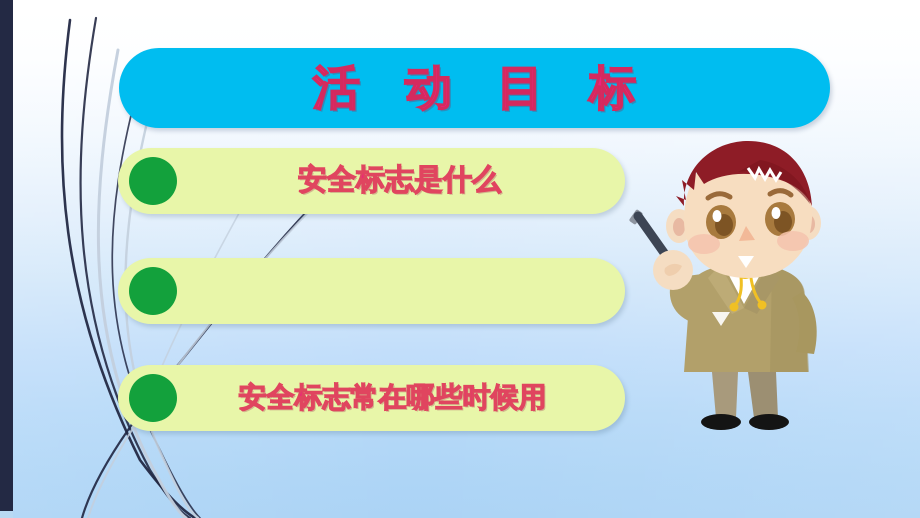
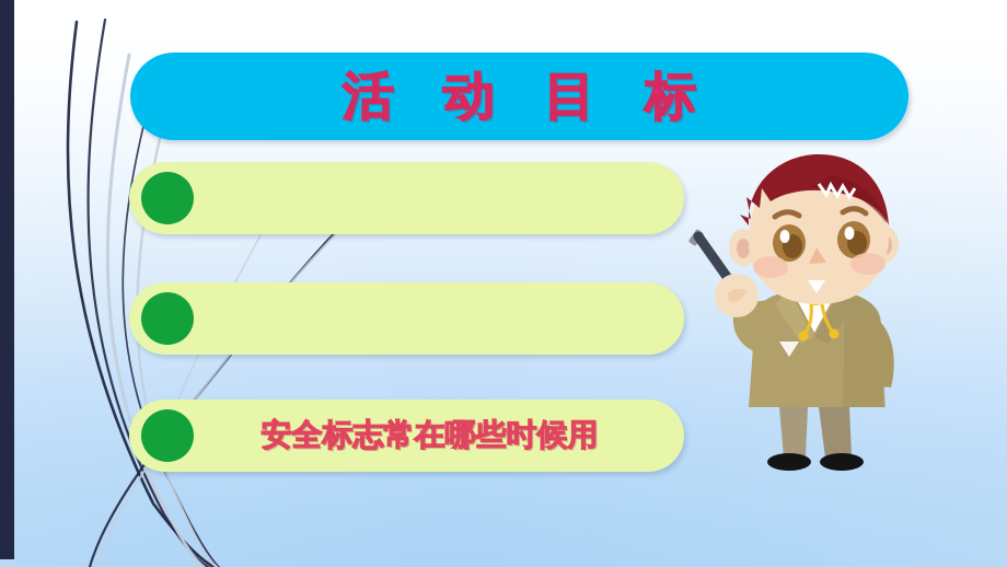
  活 动 目 标
- 安全标志是什么
  安全标志常在哪些时候用
